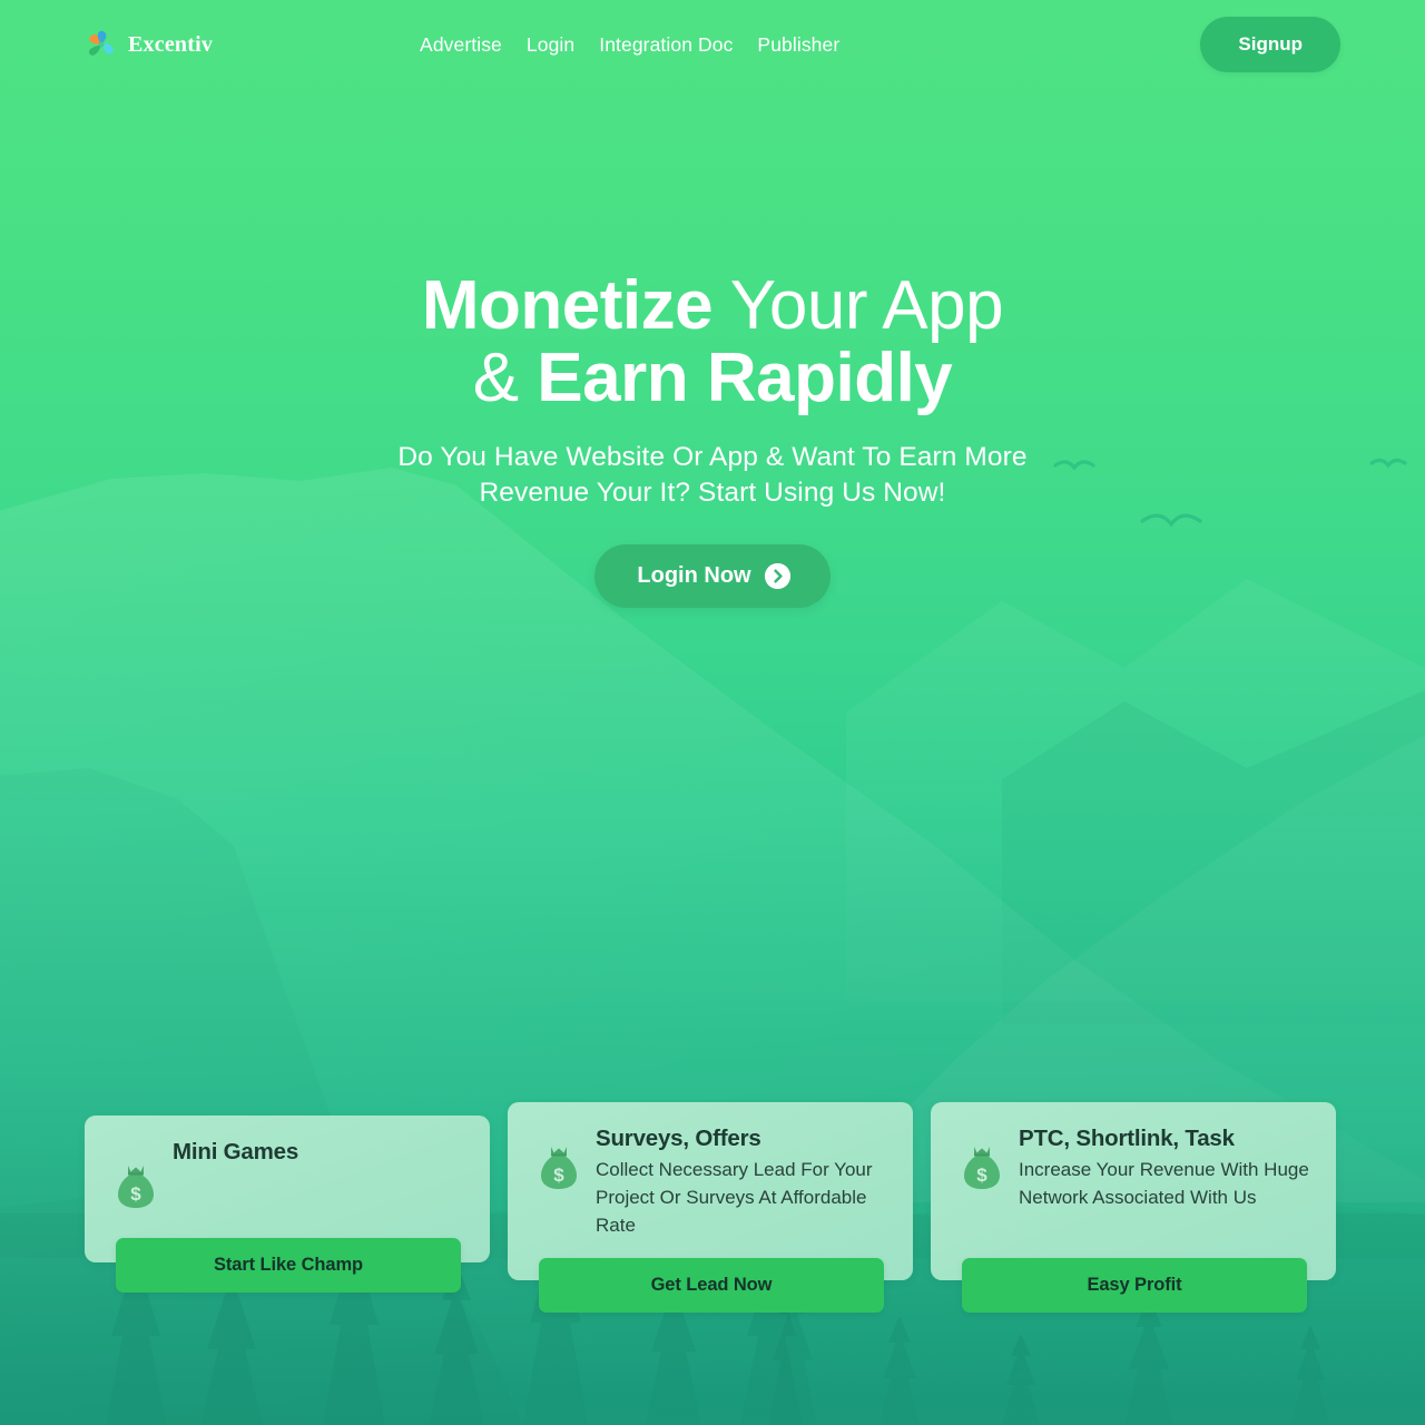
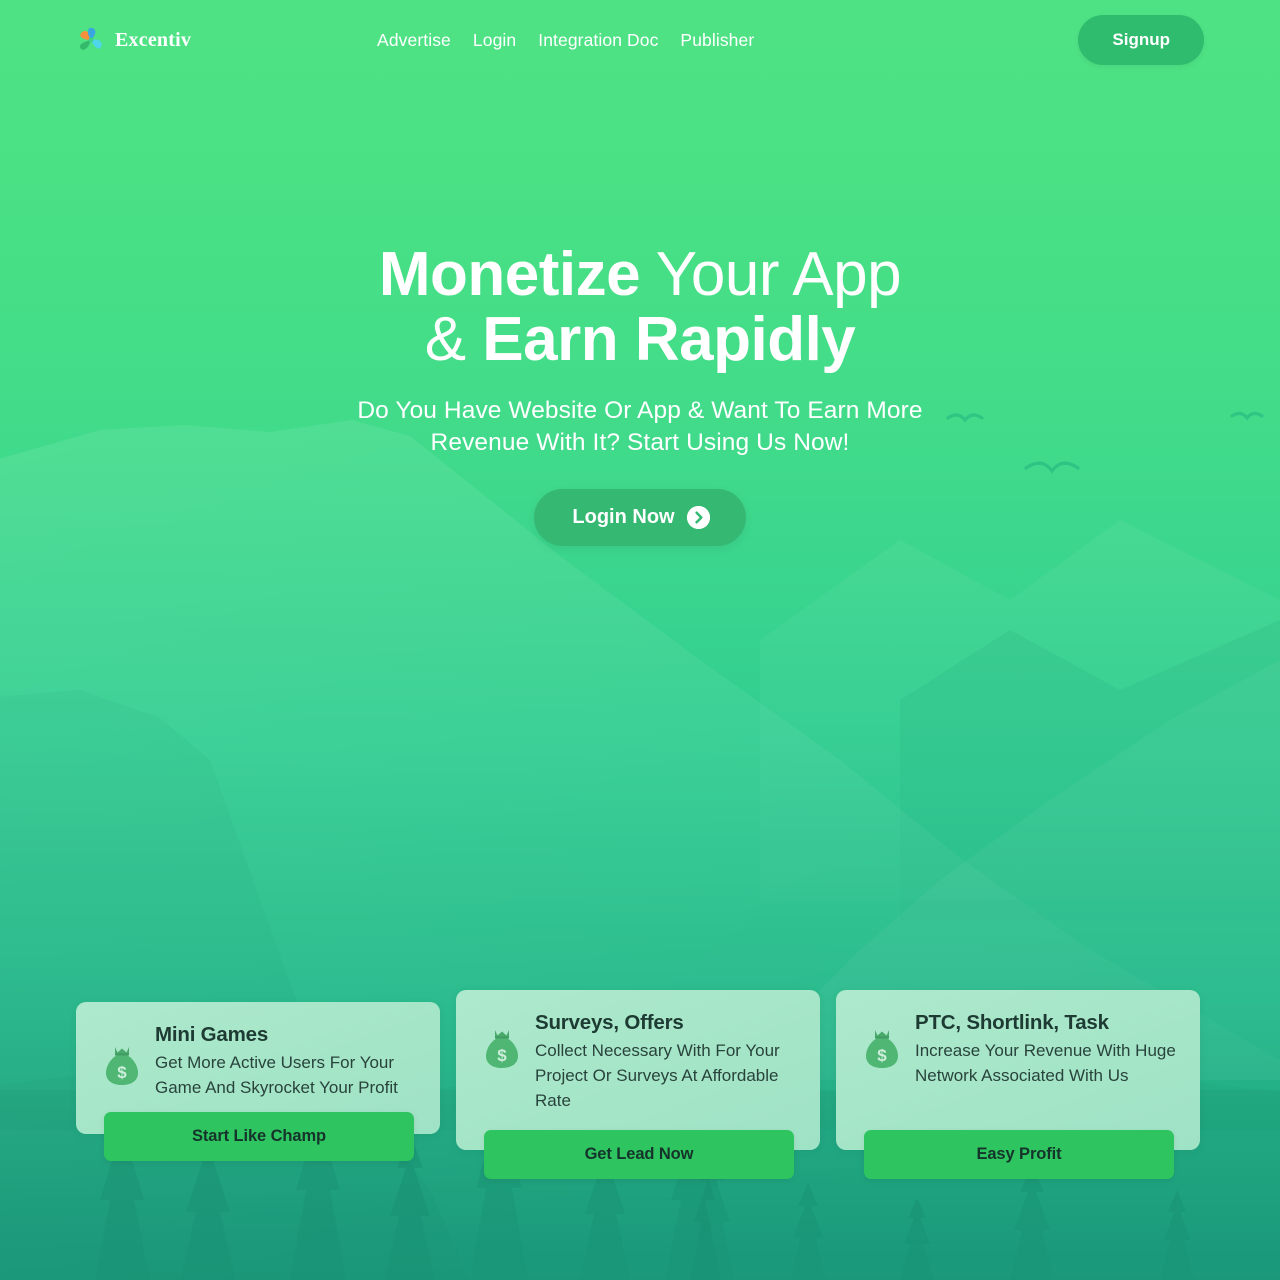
  Excentiv
  Advertise
  Login
  Integration Doc
  Publisher
  Signup
  Monetize Your App
  & Earn Rapidly
  Do You Have Website Or App & Want To Earn More
- Revenue Your It? Start Using Us Now!
+ Revenue With It? Start Using Us Now!
  Login Now
  $
  Mini Games
+ Get More Active Users For Your Game And Skyrocket Your Profit
  Start Like Champ
  $
  Surveys, Offers
- Collect Necessary Lead For Your Project Or Surveys At Affordable Rate
+ Collect Necessary With For Your Project Or Surveys At Affordable Rate
  Get Lead Now
  $
  PTC, Shortlink, Task
  Increase Your Revenue With Huge Network Associated With Us
  Easy Profit
